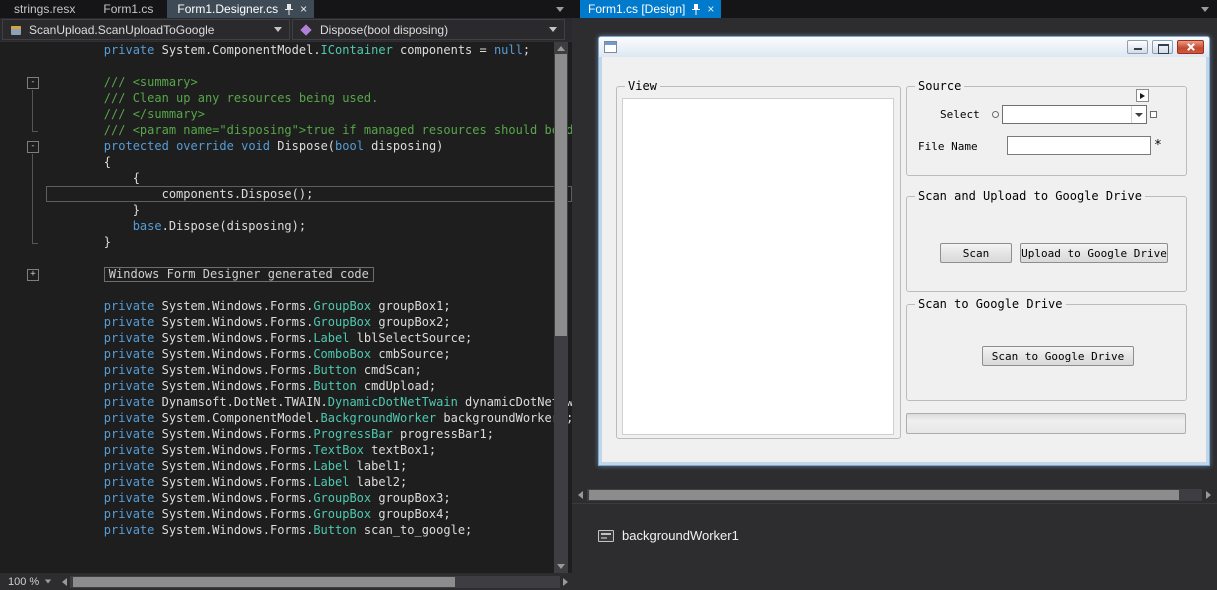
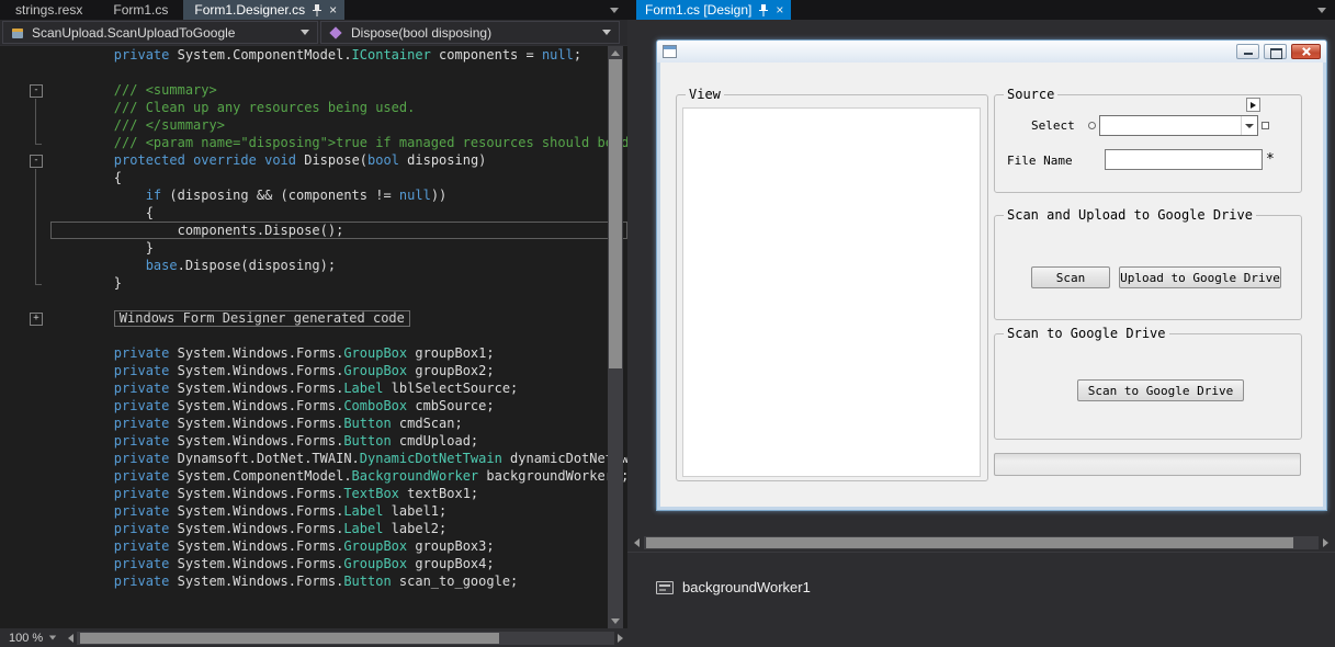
  strings.resx
  Form1.cs
  Form1.Designer.cs
  ×
  ScanUpload.ScanUploadToGoogle
  Dispose(bool disposing)
  private System.ComponentModel.IContainer components = null;
  /// <summary>
  /// Clean up any resources being used.
  /// </summary>
  /// <param name="disposing">true if managed resources should b d
  protected override void Dispose(bool disposing)
  {
+ if (disposing && (components != null))
  {
  components.Dispose();
  }
  base.Dispose(disposing);
  }
  Windows Form Designer generated code
  private System.Windows.Forms.GroupBox groupBox1;
  private System.Windows.Forms.GroupBox groupBox2;
  private System.Windows.Forms.Label lblSelectSource;
  private System.Windows.Forms.ComboBox cmbSource;
  private System.Windows.Forms.Button cmdScan;
  private System.Windows.Forms.Button cmdUpload;
  private Dynamsoft.DotNet.TWAIN.DynamicDotNetTwain dynamicDotNew
  private System.ComponentModel.BackgroundWorker backgroundWorke;
- private System.Windows.Forms.ProgressBar progressBar1;
  private System.Windows.Forms.TextBox textBox1;
  private System.Windows.Forms.Label label1;
  private System.Windows.Forms.Label label2;
  private System.Windows.Forms.GroupBox groupBox3;
  private System.Windows.Forms.GroupBox groupBox4;
  private System.Windows.Forms.Button scan_to_google;
  100 %
  Form1.cs [Design]
  ×
  View
  Source
  Select
  File Name
  *
  Scan and Upload to Google Drive
  Scan
  Upload to Google Drive
  Scan to Google Drive
  Scan to Google Drive
  backgroundWorker1
